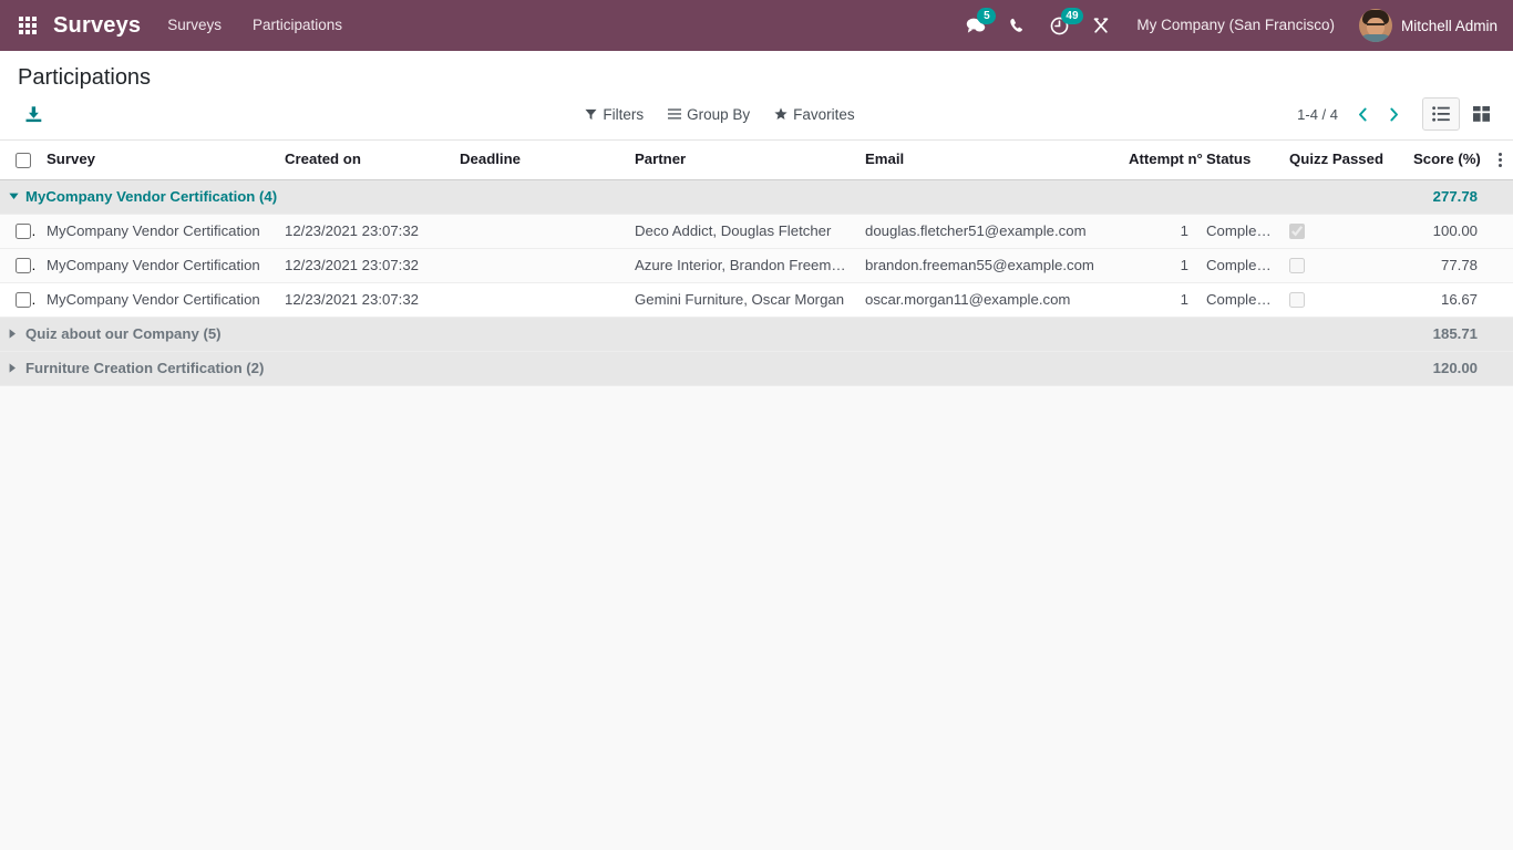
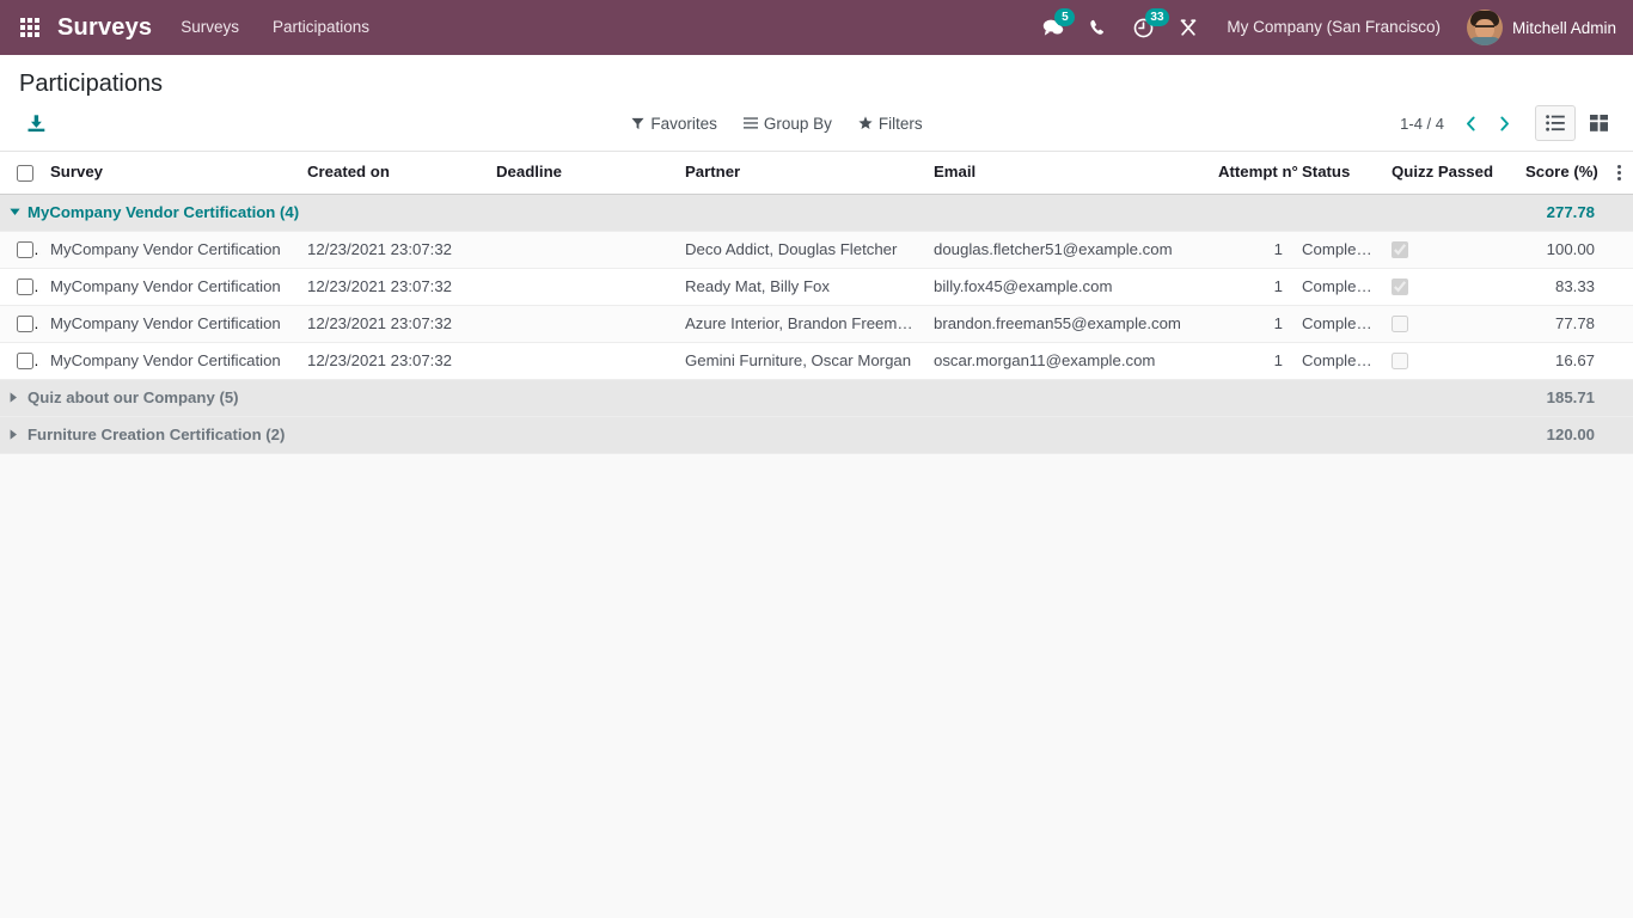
  Surveys
  Surveys
  Participations
  5
- 49
+ 33
  My Company (San Francisco)
  Mitchell Admin
  Participations
- Filters
+ Favorites
  Group By
- Favorites
+ Filters
  1-4 / 4
  	Survey	Created on	Deadline	Partner	Email	Attempt n°	Status	Quizz Passed	Score (%)
  MyCompany Vendor Certification (4)	277.78
  	MyCompany Vendor Certification	12/23/2021 23:07:32		Deco Addict, Douglas Fletcher	douglas.fletcher51@example.com	1	Completed		100.00
+ 	MyCompany Vendor Certification	12/23/2021 23:07:32		Ready Mat, Billy Fox	billy.fox45@example.com	1	Completed		83.33
  	MyCompany Vendor Certification	12/23/2021 23:07:32		Azure Interior, Brandon Freeman	brandon.freeman55@example.com	1	Completed		77.78
  	MyCompany Vendor Certification	12/23/2021 23:07:32		Gemini Furniture, Oscar Morgan	oscar.morgan11@example.com	1	Completed		16.67
  Quiz about our Company (5)	185.71
  Furniture Creation Certification (2)	120.00
